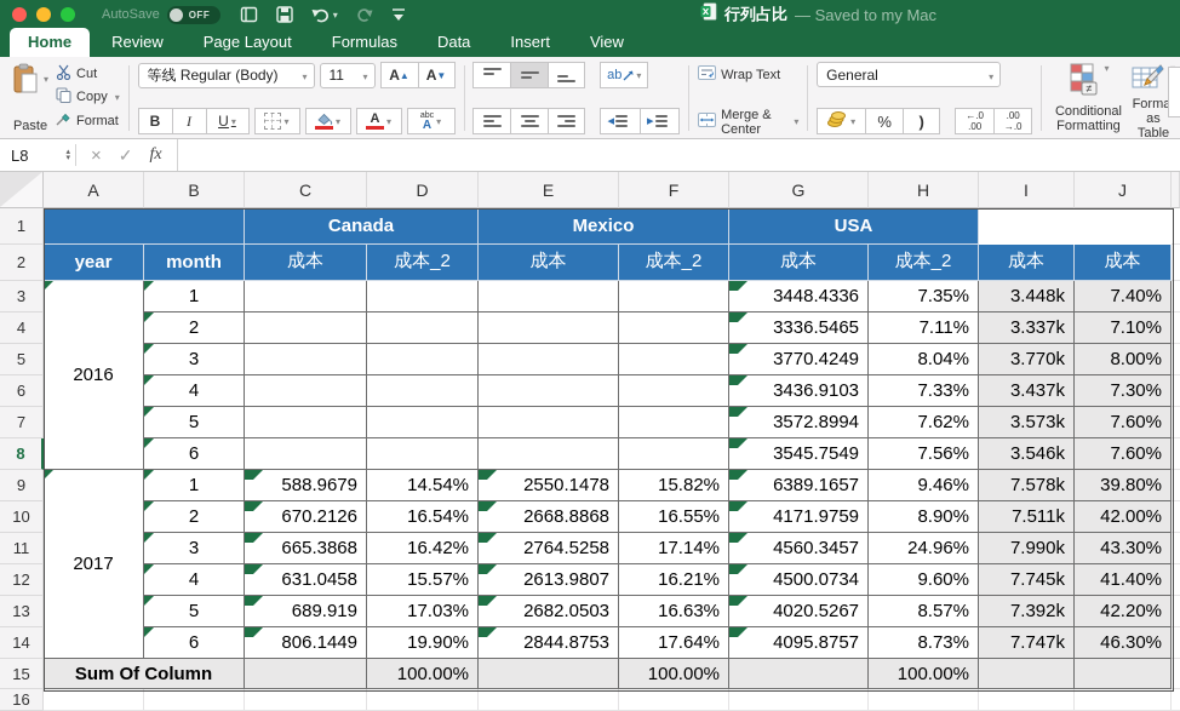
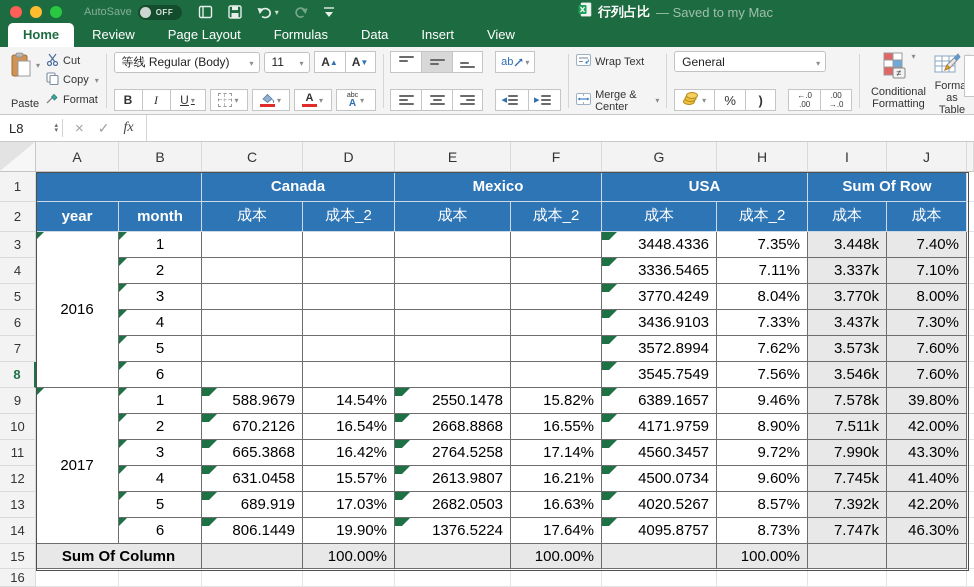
  AutoSave
  OFF
  行列占比
  — Saved to my Mac
  Home
  Review
  Page Layout
  Formulas
  Data
  Insert
  View
  Paste
  Cut
  Copy
  Format
  等线 Regular (Body)
  11
  A
  ▲
  A
  ▼
  B
  I
  U
  A
  A
  ab
  ◂
  ▸
  Wrap Text
  Merge & Center
  General
  %
  )
  ←.0
  .00
  .00
  →.0
  ≠
  Conditional
  Formatting
  as Table
  L8
  ×
  ✓
  fx
  A
  B
  C
  D
  E
  F
  G
  H
  I
  J
  1
  Canada
  Mexico
  USA
+ Sum Of Row
  2
  year
  month
  成本
  成本_2
  成本
  成本_2
  成本
  成本_2
  成本
  成本
  3
  2016
  1
  3448.4336
  7.35%
  3.448k
  7.40%
  4
  2
  3336.5465
  7.11%
  3.337k
  7.10%
  5
  3
  3770.4249
  8.04%
  3.770k
  8.00%
  6
  4
  3436.9103
  7.33%
  3.437k
  7.30%
  7
  5
  3572.8994
  7.62%
  3.573k
  7.60%
  8
  6
  3545.7549
  7.56%
  3.546k
  7.60%
  9
  2017
  1
  588.9679
  14.54%
  2550.1478
  15.82%
  6389.1657
  9.46%
  7.578k
  39.80%
  10
  2
  670.2126
  16.54%
  2668.8868
  16.55%
  4171.9759
  8.90%
  7.511k
  42.00%
  11
  3
  665.3868
  16.42%
  2764.5258
  17.14%
  4560.3457
- 24.96%
+ 9.72%
  7.990k
  43.30%
  12
  4
  631.0458
  15.57%
  2613.9807
  16.21%
  4500.0734
  9.60%
  7.745k
  41.40%
  13
  5
  689.919
  17.03%
  2682.0503
  16.63%
  4020.5267
  8.57%
  7.392k
  42.20%
  14
  6
  806.1449
  19.90%
- 2844.8753
+ 1376.5224
  17.64%
  4095.8757
  8.73%
  7.747k
  46.30%
  15
  Sum Of Column
  100.00%
  100.00%
  100.00%
  16
